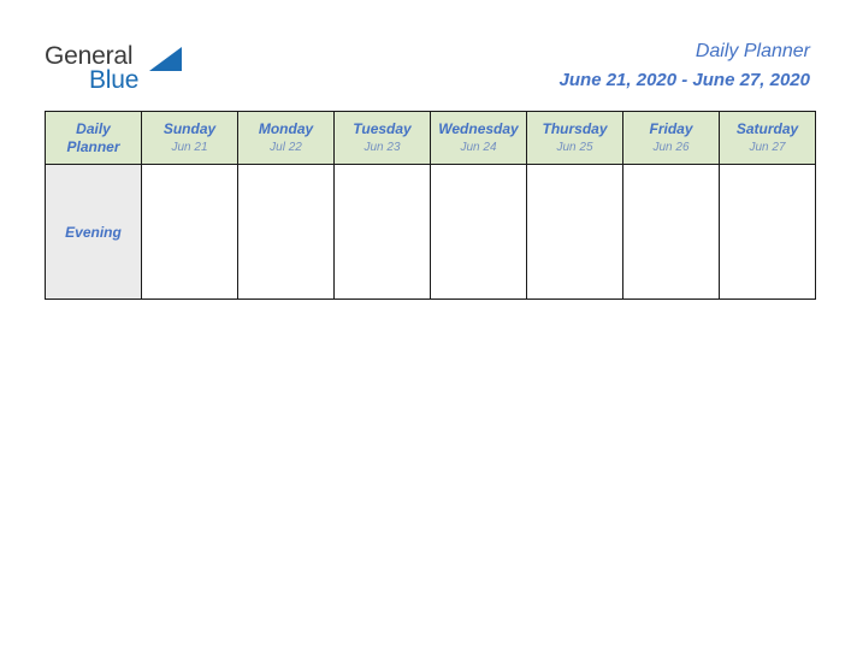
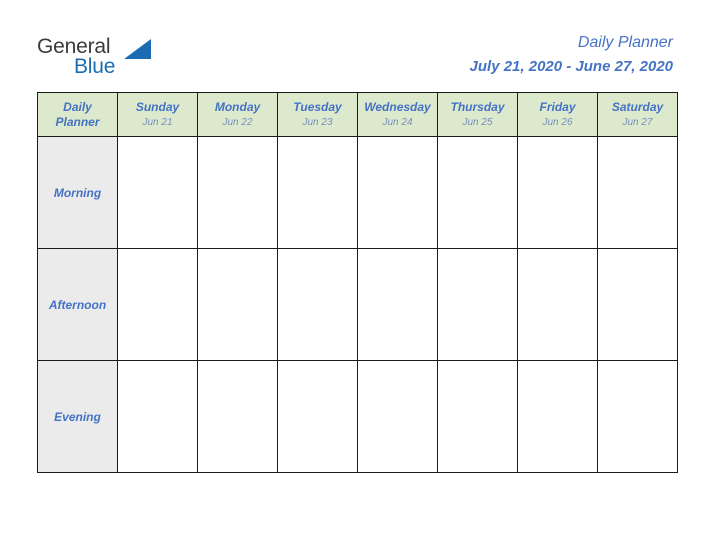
  General
  Blue
  Daily Planner
- June 21, 2020 - June 27, 2020
+ July 21, 2020 - June 27, 2020
- Daily Planner	Sunday Jun 21	Monday Jul 22	Tuesday Jun 23	Wednesday Jun 24	Thursday Jun 25	Friday Jun 26	Saturday Jun 27
+ Daily Planner	Sunday Jun 21	Monday Jun 22	Tuesday Jun 23	Wednesday Jun 24	Thursday Jun 25	Friday Jun 26	Saturday Jun 27
+ Morning
+ Afternoon
  Evening
